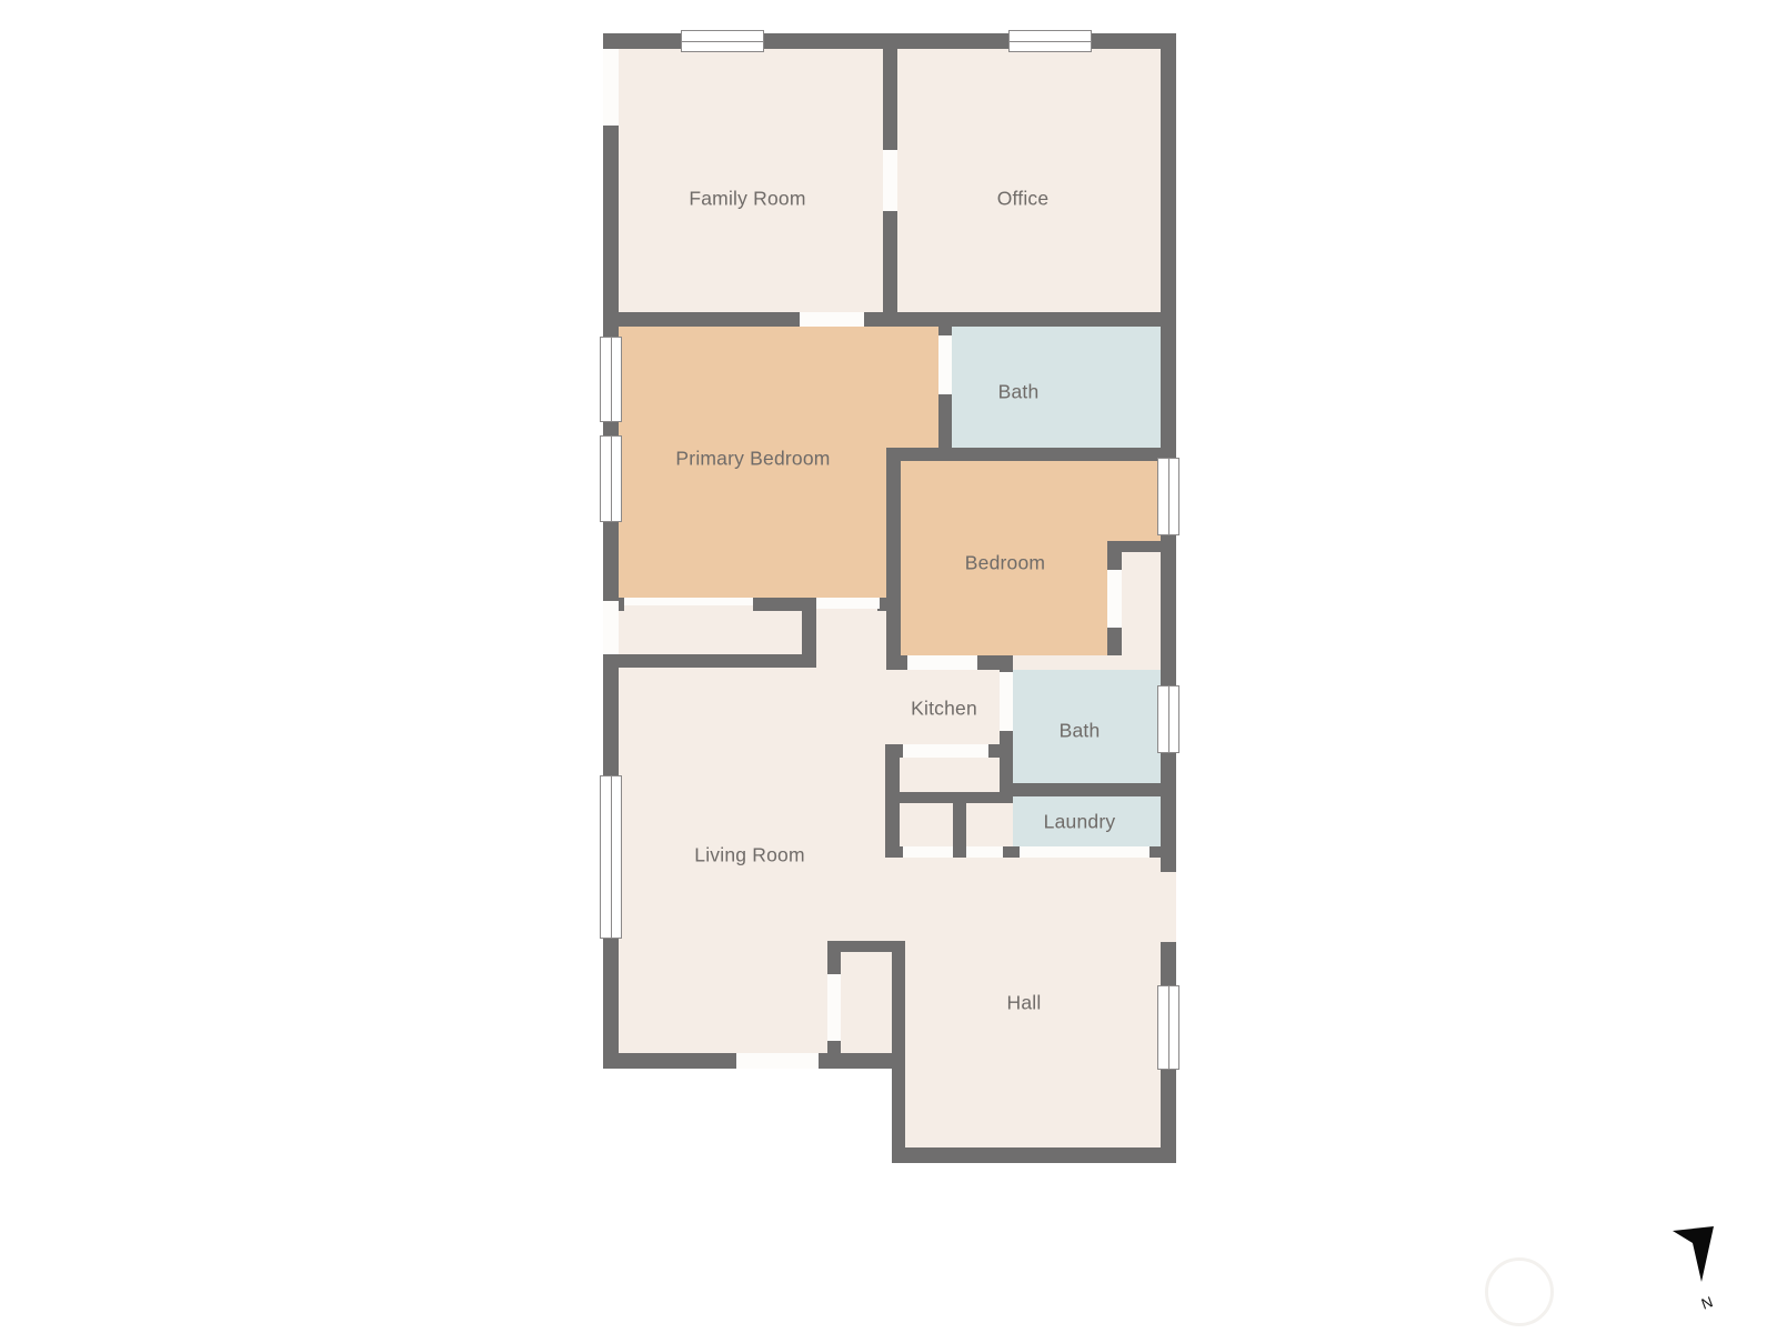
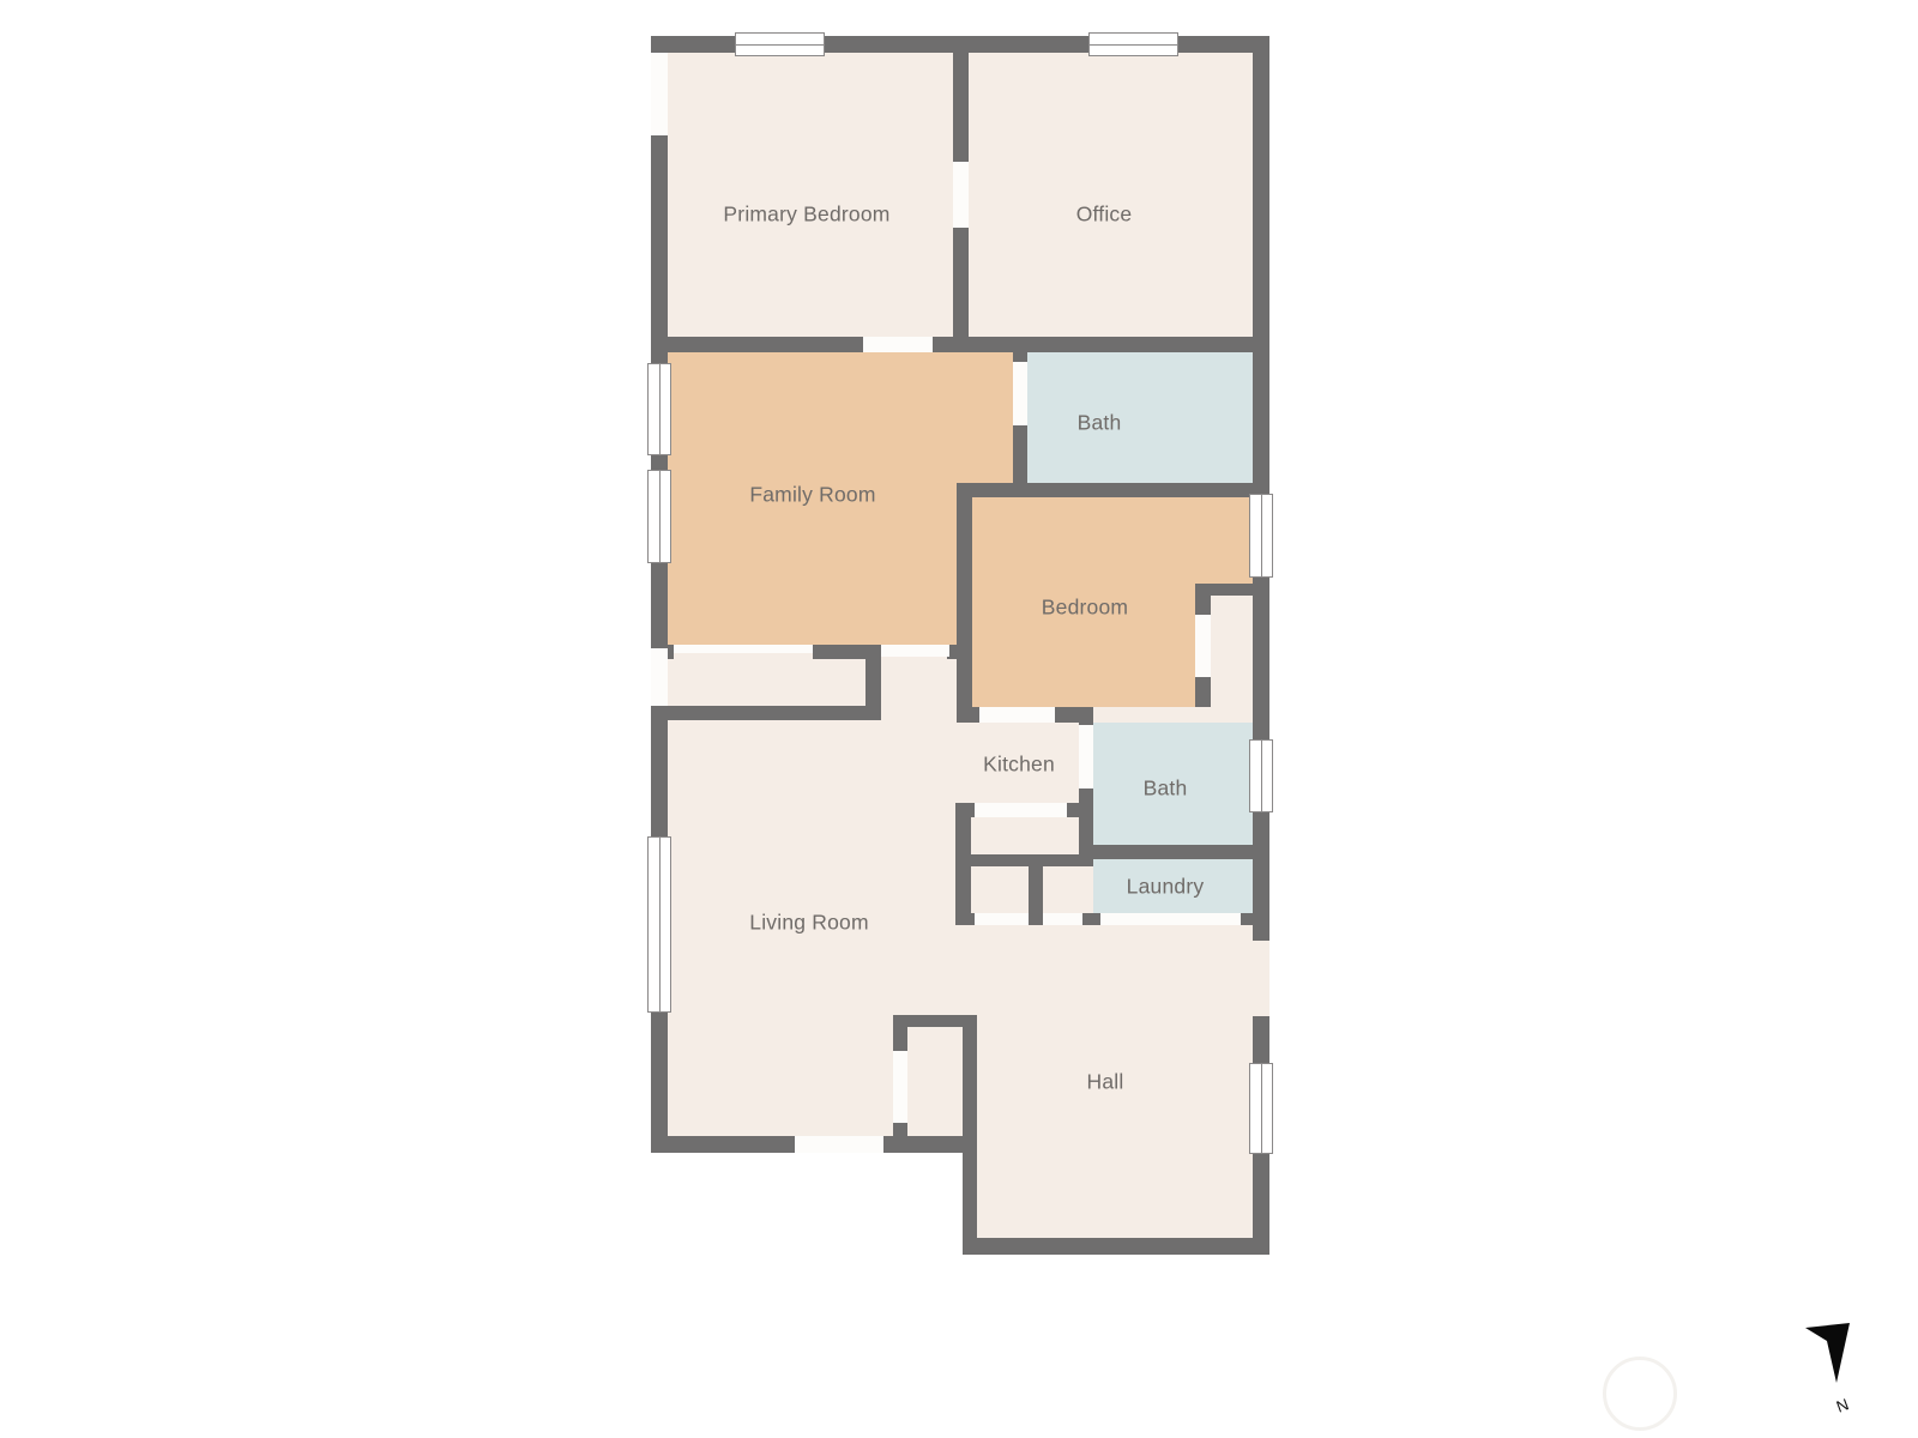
- Family Room
+ Primary Bedroom
  Office
- Primary Bedroom
+ Family Room
  Bath
  Bedroom
  Kitchen
  Bath
  Laundry
  Living Room
  Hall
